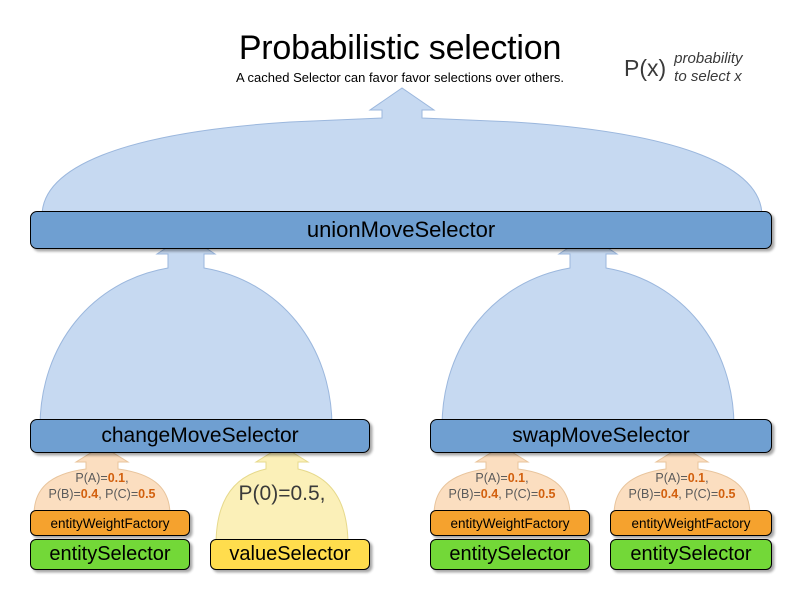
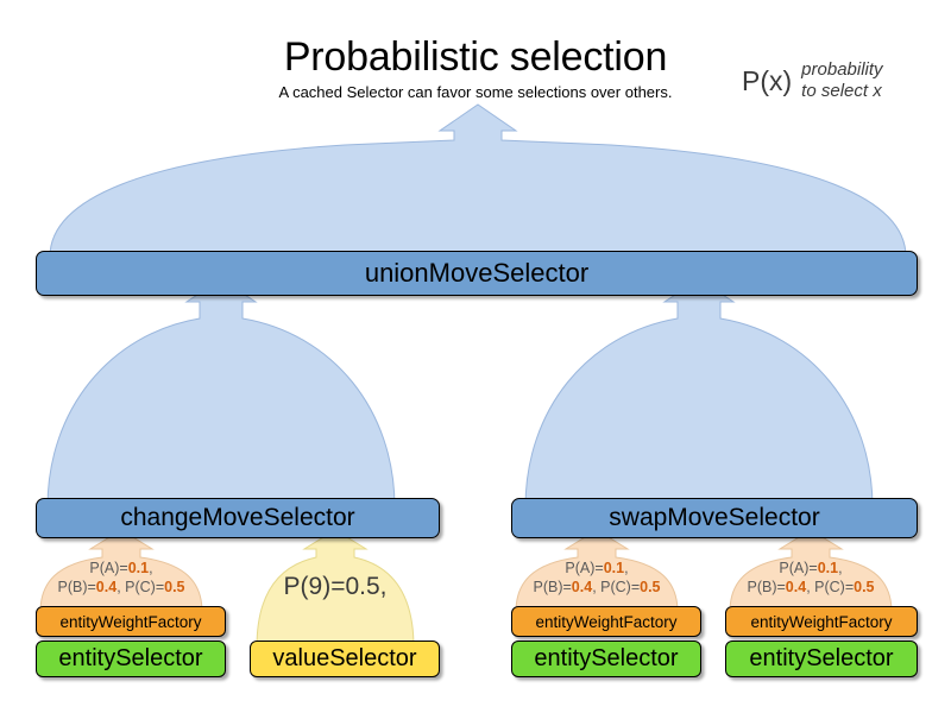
  Probabilistic selection
- A cached Selector can favor favor selections over others.
+ A cached Selector can favor some selections over others.
  P(x)
  probability
  to select x
  P(A)=0.1,
  P(B)=0.4, P(C)=0.5
- P(0)=0.5,
+ P(9)=0.5,
  P(A)=0.1,
  P(B)=0.4, P(C)=0.5
  P(A)=0.1,
  P(B)=0.4, P(C)=0.5
  unionMoveSelector
  changeMoveSelector
  swapMoveSelector
  entityWeightFactory
  entitySelector
  valueSelector
  entityWeightFactory
  entitySelector
  entityWeightFactory
  entitySelector
